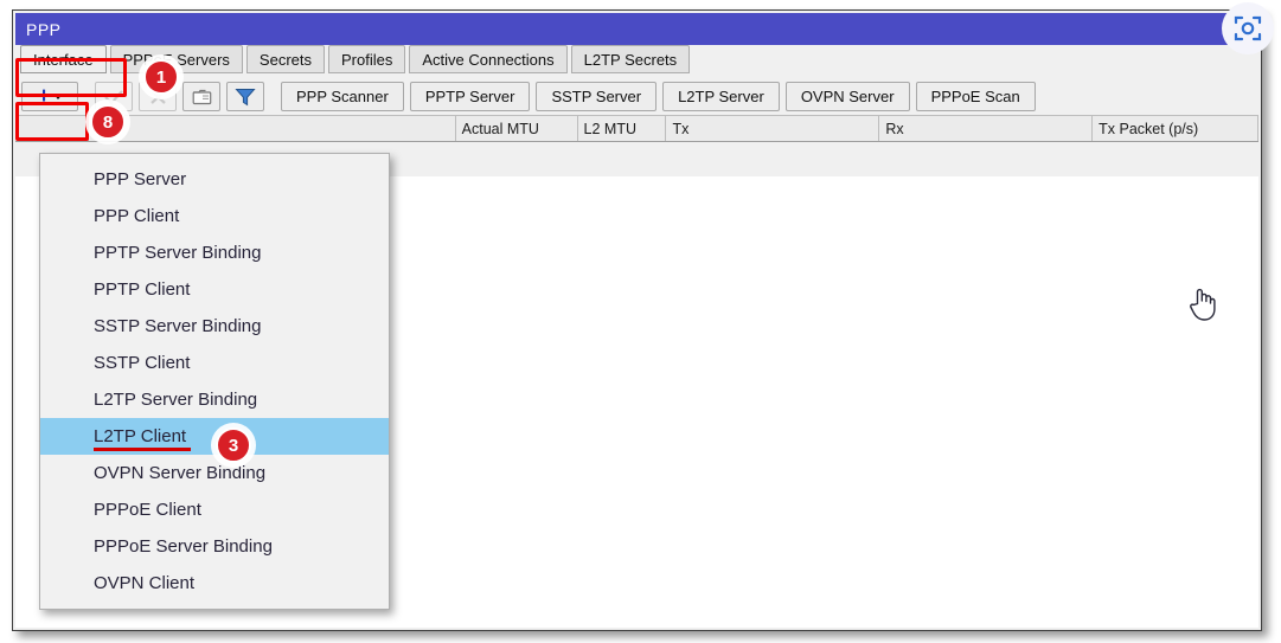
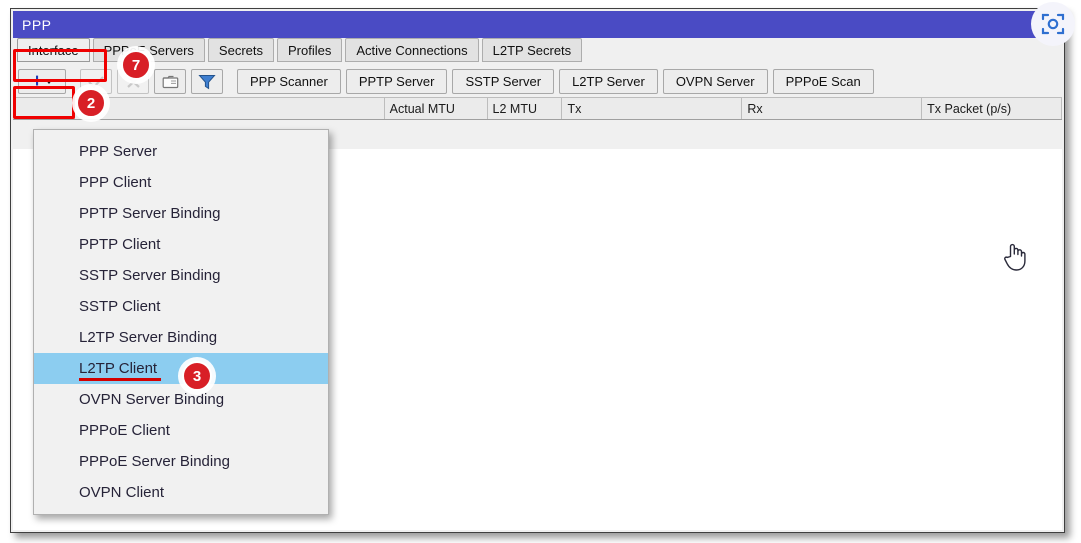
  PPP
  Interface
  PPP Servers
  Secrets
  Profiles
  Active Connections
  L2TP Secrets
  +
  PPP Scanner
  PPTP Server
  SSTP Server
  L2TP Server
  OVPN Server
  PPPoE Scan
  Actual MTU
  L2 MTU
  Tx
  Rx
  Tx Packet (p/s)
  PPP Server
  PPP Client
  PPTP Server Binding
  PPTP Client
  SSTP Server Binding
  SSTP Client
  L2TP Server Binding
  L2TP Client
  OVPN Server Binding
  PPPoE Client
  PPPoE Server Binding
  OVPN Client
- 1
+ 7
- 8
+ 2
  3
